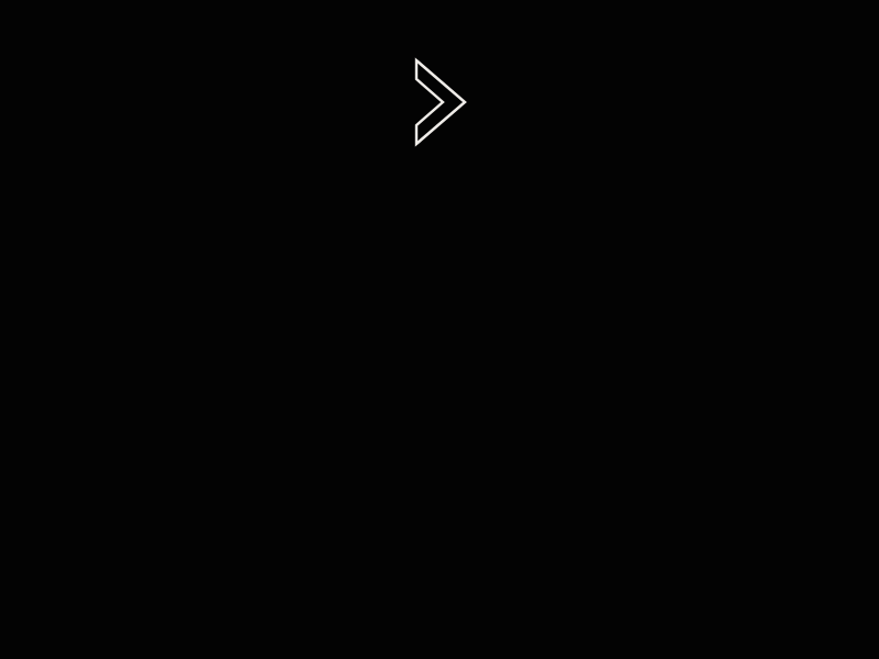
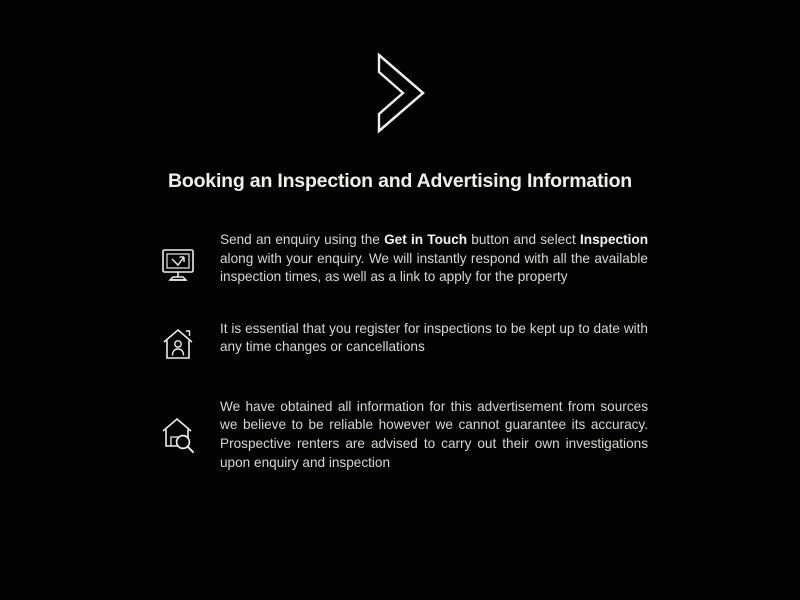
+ Booking an Inspection and Advertising Information
+ Send an enquiry using the Get in Touch button and select Inspection along with your enquiry. We will instantly respond with all the available inspection times, as well as a link to apply for the property
+ It is essential that you register for inspections to be kept up to date with any time changes or cancellations
+ We have obtained all information for this advertisement from sources we believe to be reliable however we cannot guarantee its accuracy. Prospective renters are advised to carry out their own investigations upon enquiry and inspection
